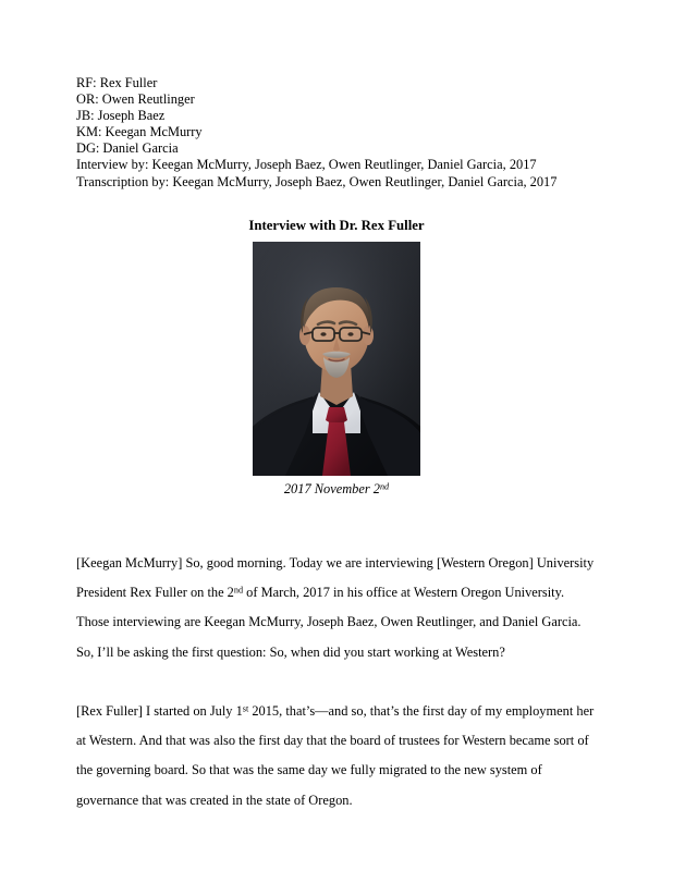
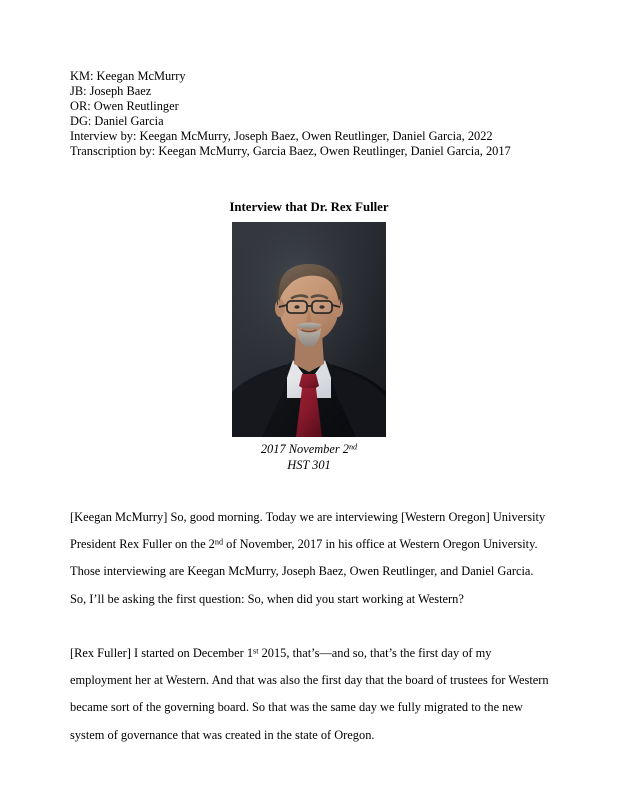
- RF: Rex Fuller
- OR: Owen Reutlinger
+ KM: Keegan McMurry
  JB: Joseph Baez
- KM: Keegan McMurry
+ OR: Owen Reutlinger
  DG: Daniel Garcia
- Interview by: Keegan McMurry, Joseph Baez, Owen Reutlinger, Daniel Garcia, 2017
+ Interview by: Keegan McMurry, Joseph Baez, Owen Reutlinger, Daniel Garcia, 2022
- Transcription by: Keegan McMurry, Joseph Baez, Owen Reutlinger, Daniel Garcia, 2017
+ Transcription by: Keegan McMurry, Garcia Baez, Owen Reutlinger, Daniel Garcia, 2017
- Interview with Dr. Rex Fuller
+ Interview that Dr. Rex Fuller
  2017 November 2nd
+ HST 301
- [Keegan McMurry] So, good morning. Today we are interviewing [Western Oregon] University President Rex Fuller on the 2nd of March, 2017 in his office at Western Oregon University. Those interviewing are Keegan McMurry, Joseph Baez, Owen Reutlinger, and Daniel Garcia. So, I’ll be asking the first question: So, when did you start working at Western?
+ [Keegan McMurry] So, good morning. Today we are interviewing [Western Oregon] University President Rex Fuller on the 2nd of November, 2017 in his office at Western Oregon University. Those interviewing are Keegan McMurry, Joseph Baez, Owen Reutlinger, and Daniel Garcia. So, I’ll be asking the first question: So, when did you start working at Western?
- [Rex Fuller] I started on July 1st 2015, that’s—and so, that’s the first day of my employment her at Western. And that was also the first day that the board of trustees for Western became sort of the governing board. So that was the same day we fully migrated to the new system of governance that was created in the state of Oregon.
+ [Rex Fuller] I started on December 1st 2015, that’s—and so, that’s the first day of my employment her at Western. And that was also the first day that the board of trustees for Western became sort of the governing board. So that was the same day we fully migrated to the new system of governance that was created in the state of Oregon.
